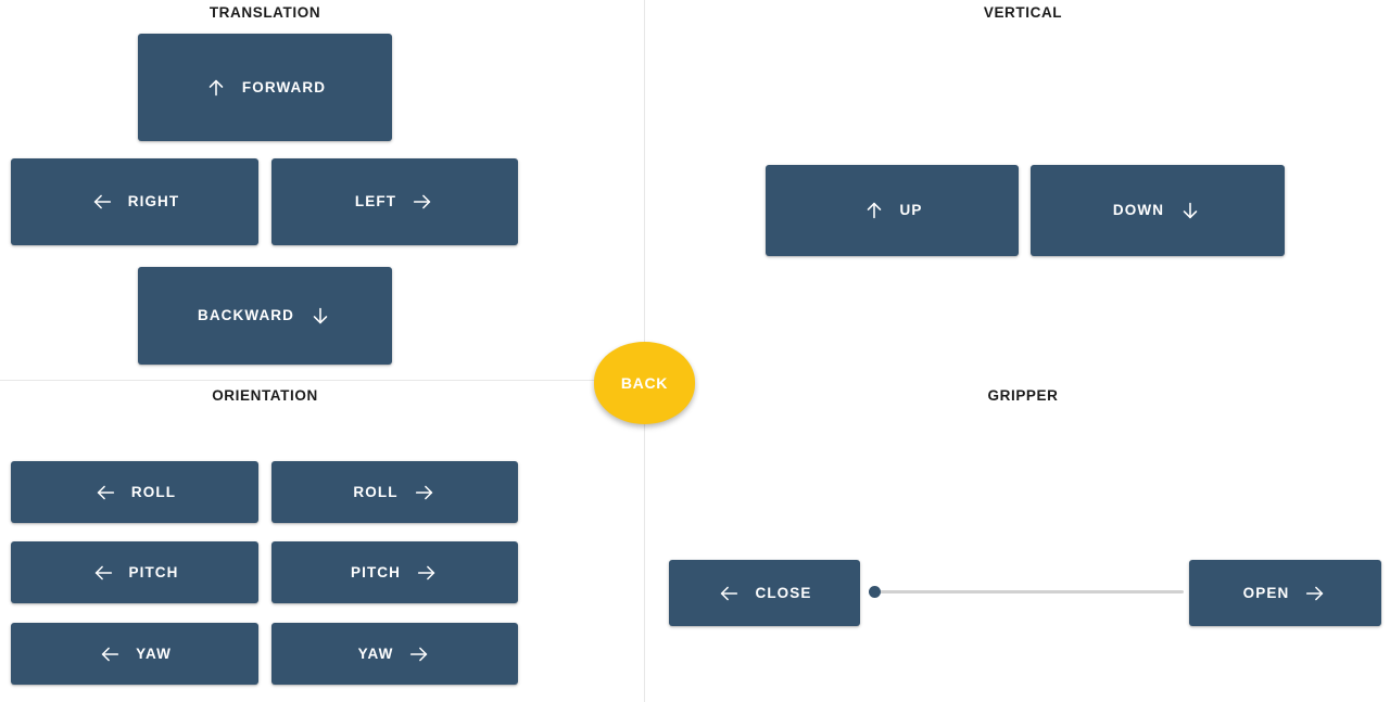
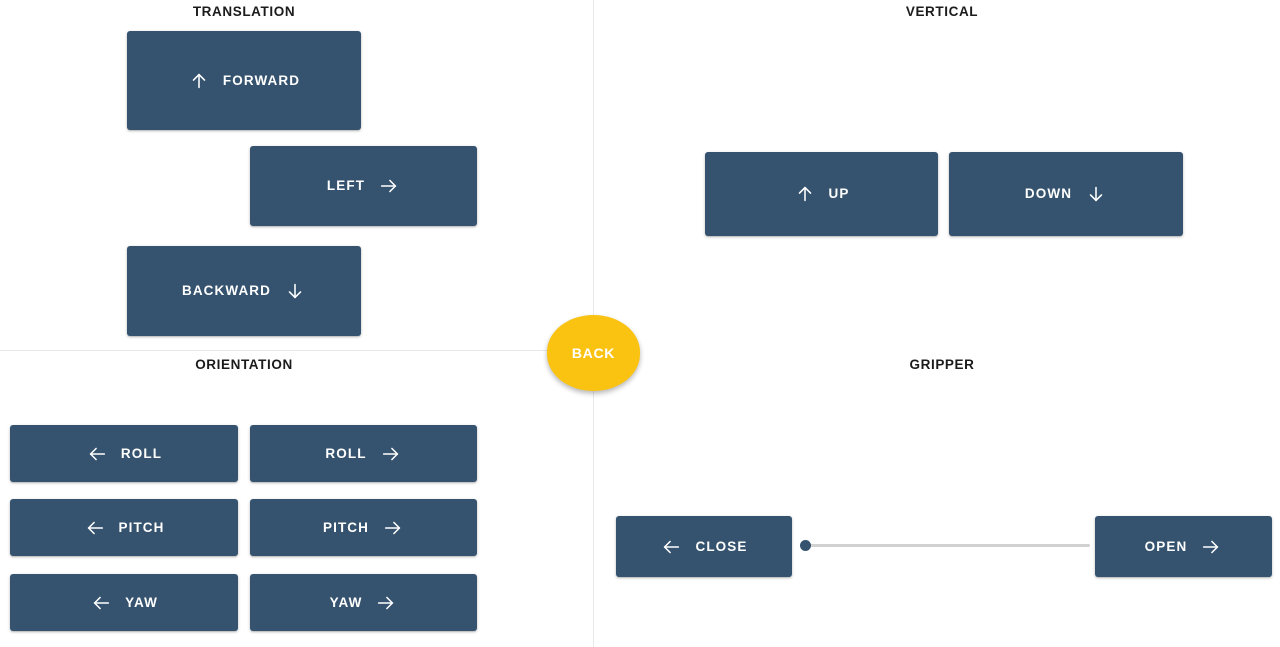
  TRANSLATION
  VERTICAL
  ORIENTATION
  GRIPPER
  FORWARD
- RIGHT
  LEFT
  BACKWARD
  UP
  DOWN
  ROLL
  ROLL
  PITCH
  PITCH
  YAW
  YAW
  CLOSE
  OPEN
  BACK
